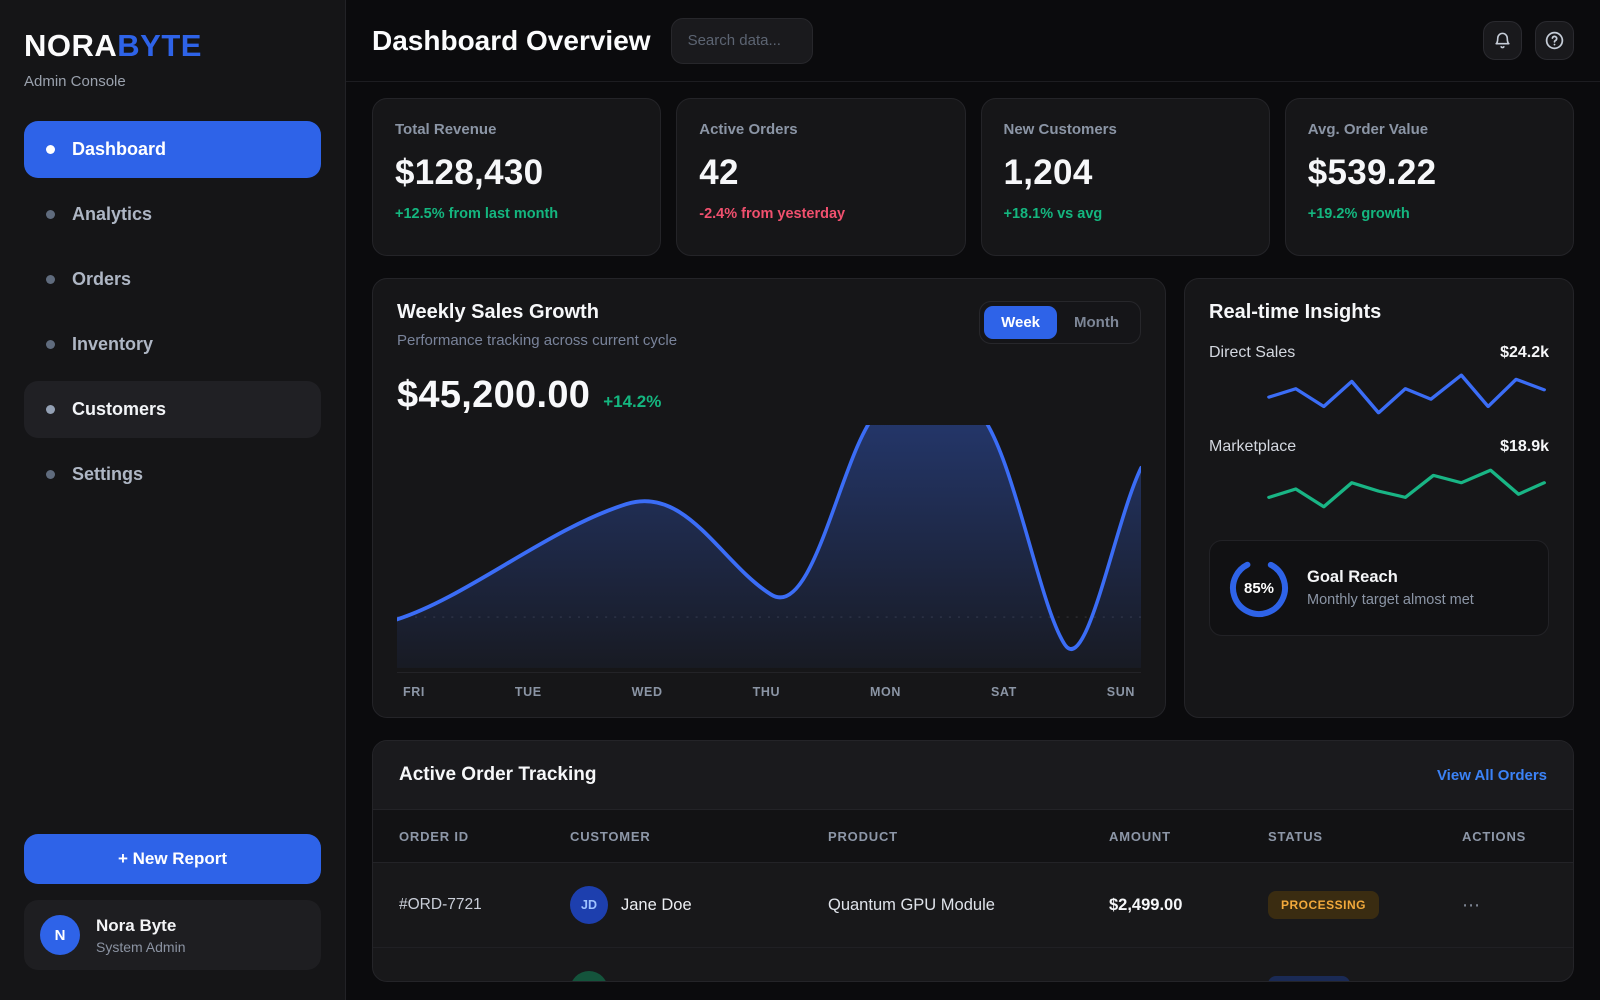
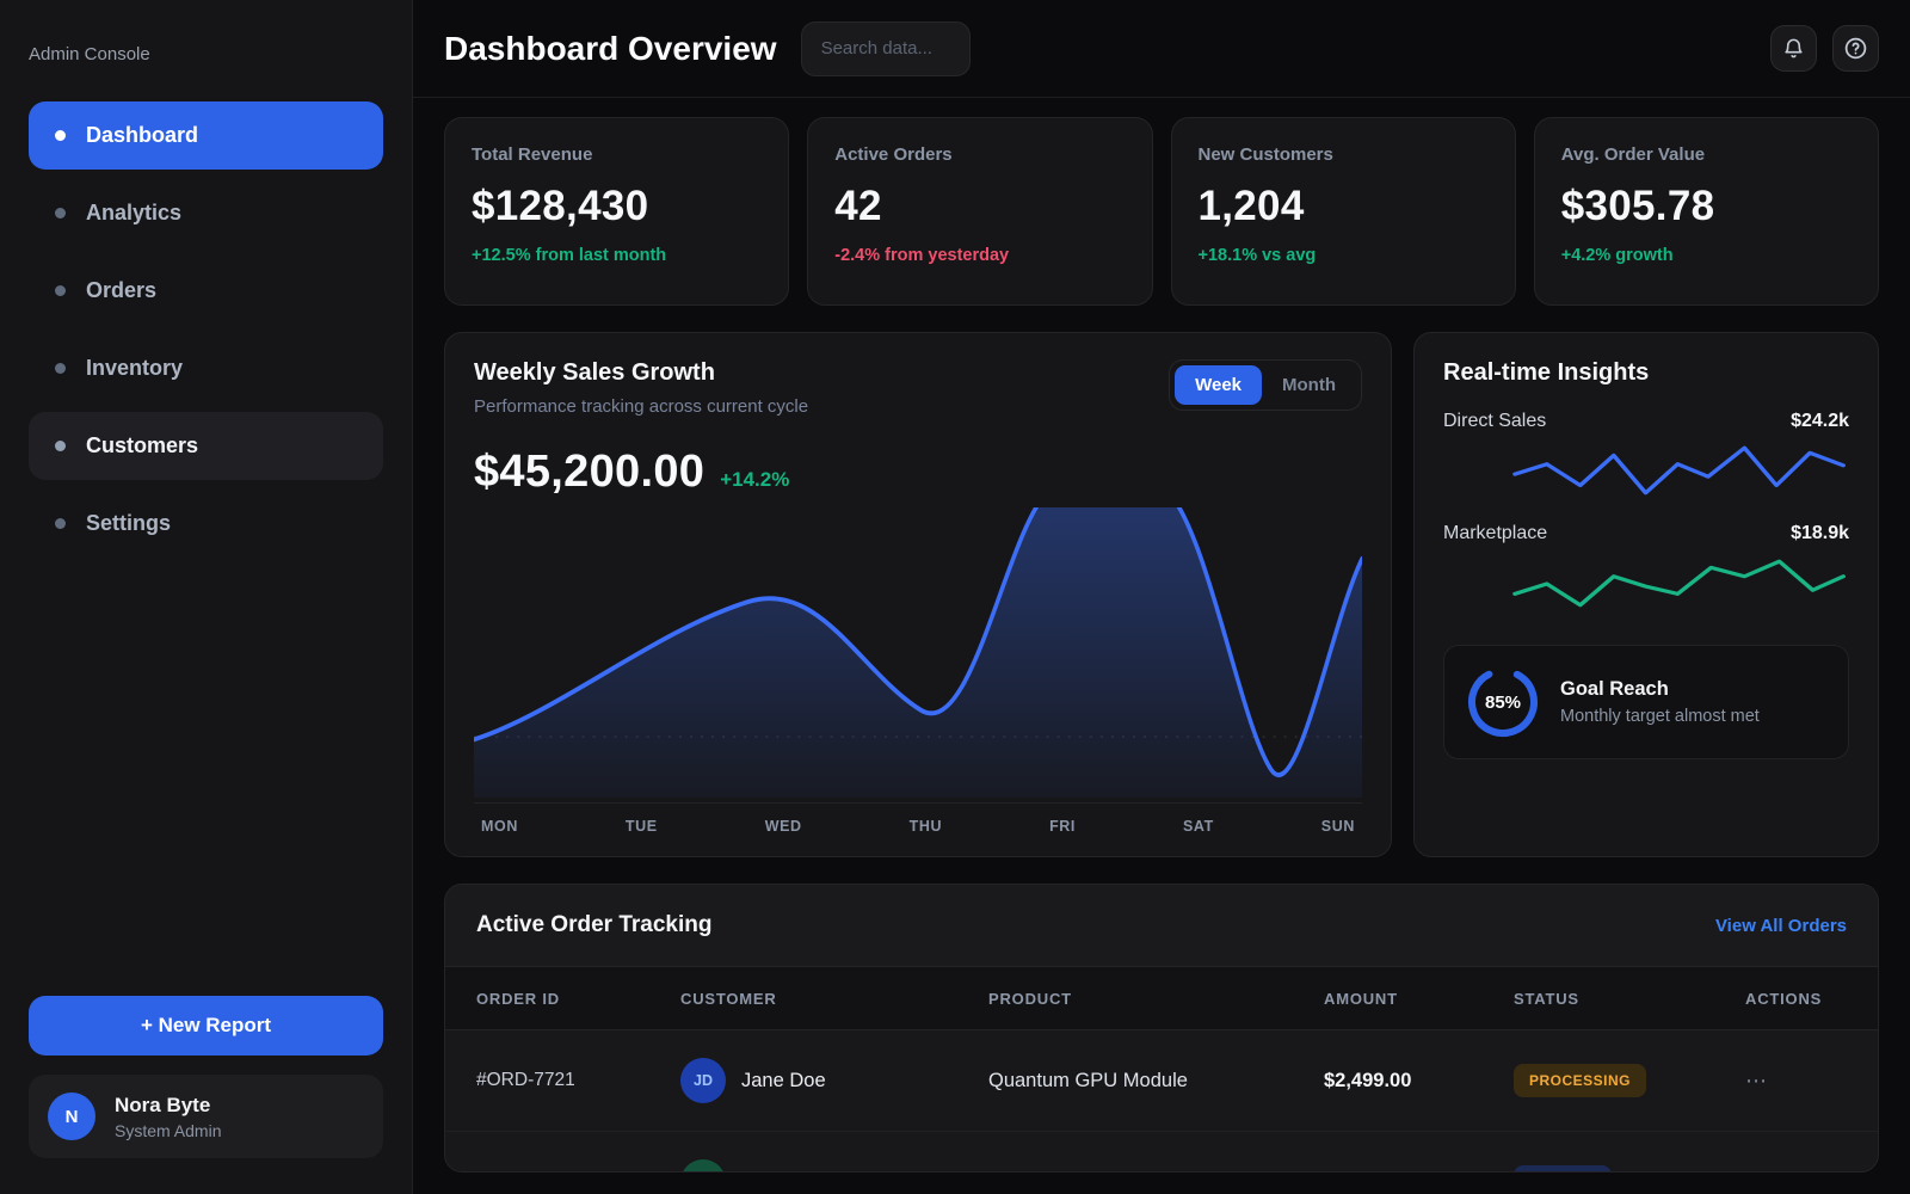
- NORABYTE
  Admin Console
  Dashboard
  Analytics
  Orders
  Inventory
  Customers
  Settings
  + New Report
  N
  Nora Byte
  System Admin
  Dashboard Overview
  Search data...
  Total Revenue
  $128,430
  +12.5% from last month
  Active Orders
  42
  -2.4% from yesterday
  New Customers
  1,204
  +18.1% vs avg
  Avg. Order Value
- $539.22
+ $305.78
- +19.2% growth
+ +4.2% growth
  Weekly Sales Growth
  Performance tracking across current cycle
  Week
  Month
  $45,200.00
  +14.2%
- FRI
+ MON
  TUE
  WED
  THU
- MON
+ FRI
  SAT
  SUN
  Real-time Insights
  Direct Sales
  $24.2k
  Marketplace
  $18.9k
  85%
  Goal Reach
  Monthly target almost met
  Active Order Tracking
  View All Orders
  ORDER ID
  CUSTOMER
  PRODUCT
  AMOUNT
  STATUS
  ACTIONS
  #ORD-7721
  JD
  Jane Doe
  Quantum GPU Module
  $2,499.00
  PROCESSING
  ⋯
